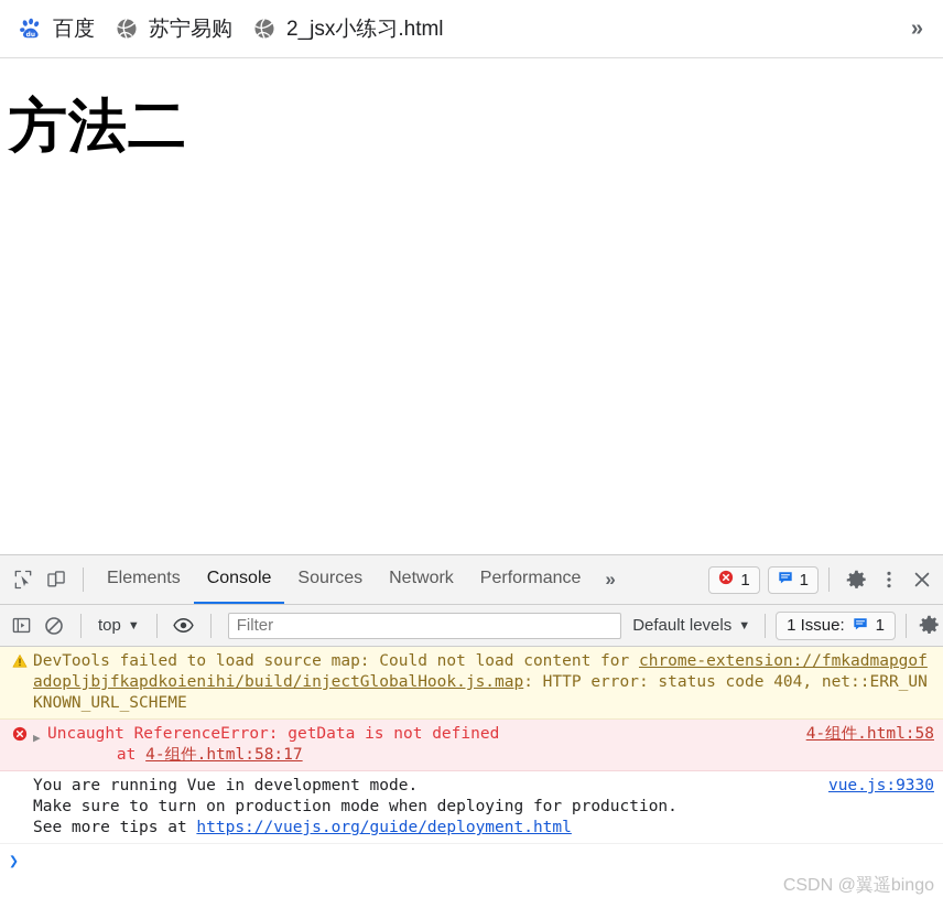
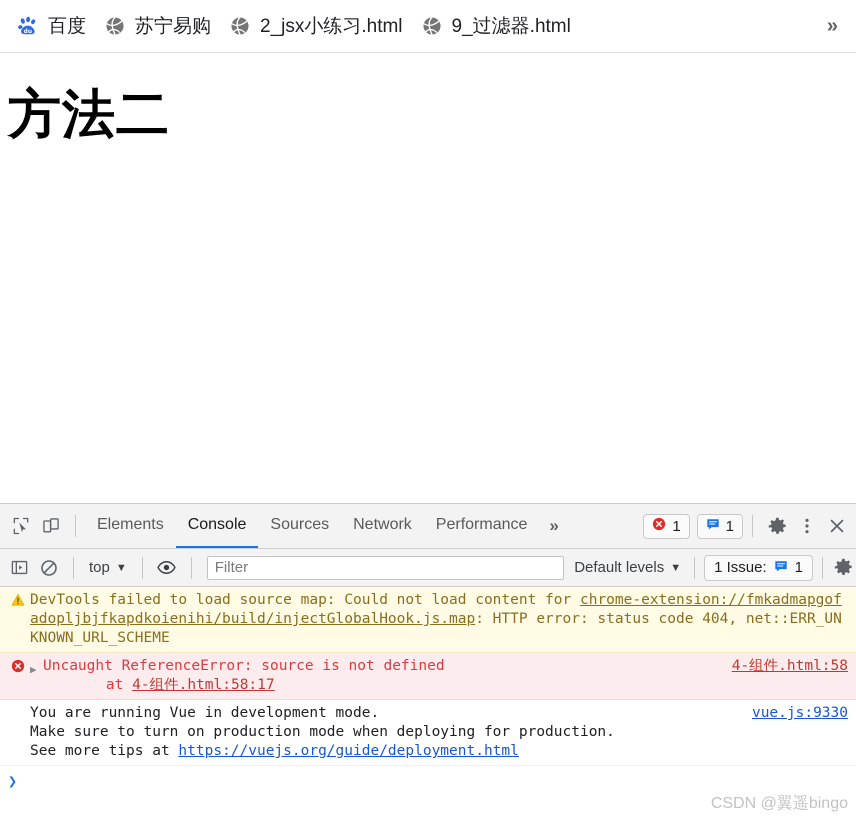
  百度
  苏宁易购
  2_jsx小练习.html
+ 9_过滤器.html
  »
  方法二
  Elements
  Console
  Sources
  Network
  Performance
  »
  1
  1
  top
  ▼
  Filter
  Default levels
  ▼
  1 Issue:
  1
  DevTools failed to load source map: Could not load content for chrome-extension://fmkadmapgofadopljbjfkapdkoienihi/build/injectGlobalHook.js.map: HTTP error: status code 404, net::ERR_UNKNOWN_URL_SCHEME
  ▶
- Uncaught ReferenceError: getData is not defined
+ Uncaught ReferenceError: source is not defined
  at 4-组件.html:58:17
  4-组件.html:58
  You are running Vue in development mode.
  Make sure to turn on production mode when deploying for production.
  See more tips at https://vuejs.org/guide/deployment.html
  vue.js:9330
  ❯
  CSDN @翼遥bingo
